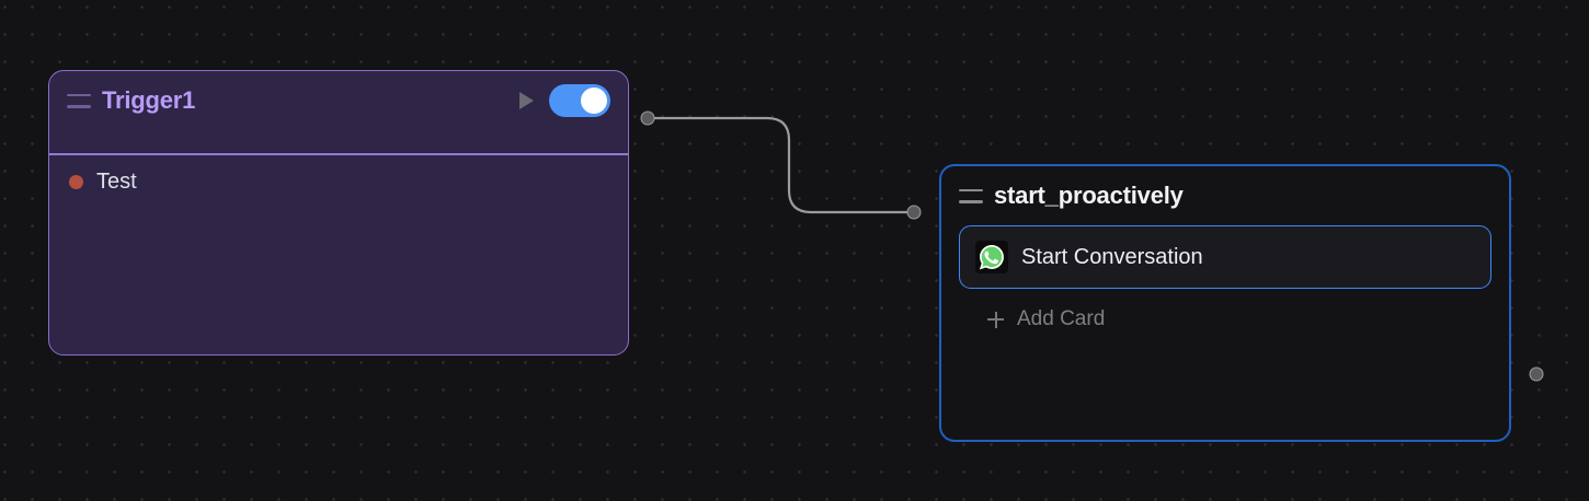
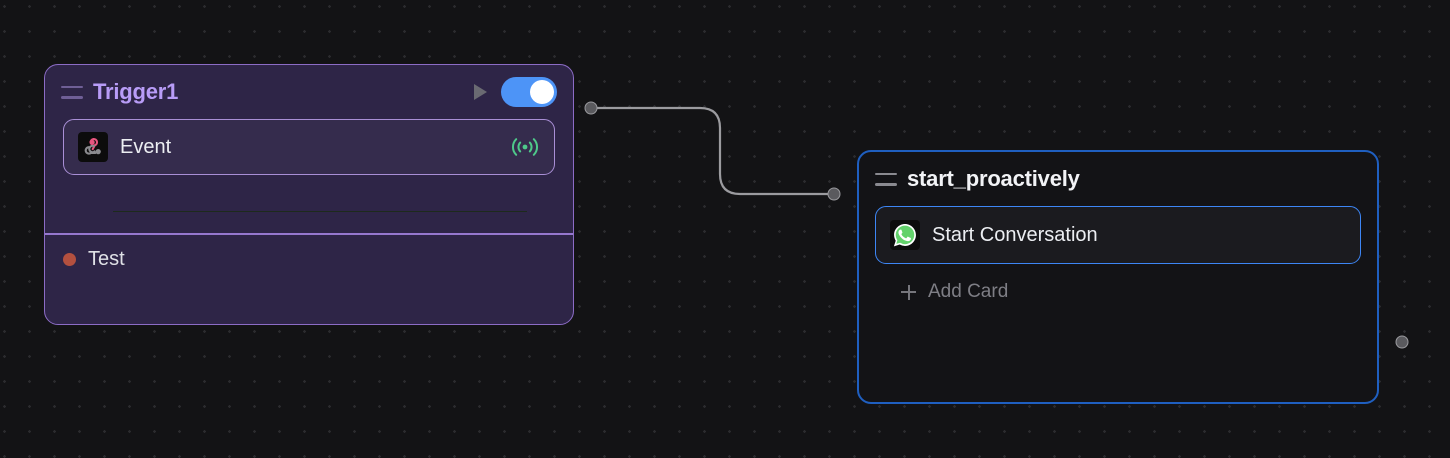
  Trigger1
+ Event
  Test
  start_proactively
  Start Conversation
  Add Card
